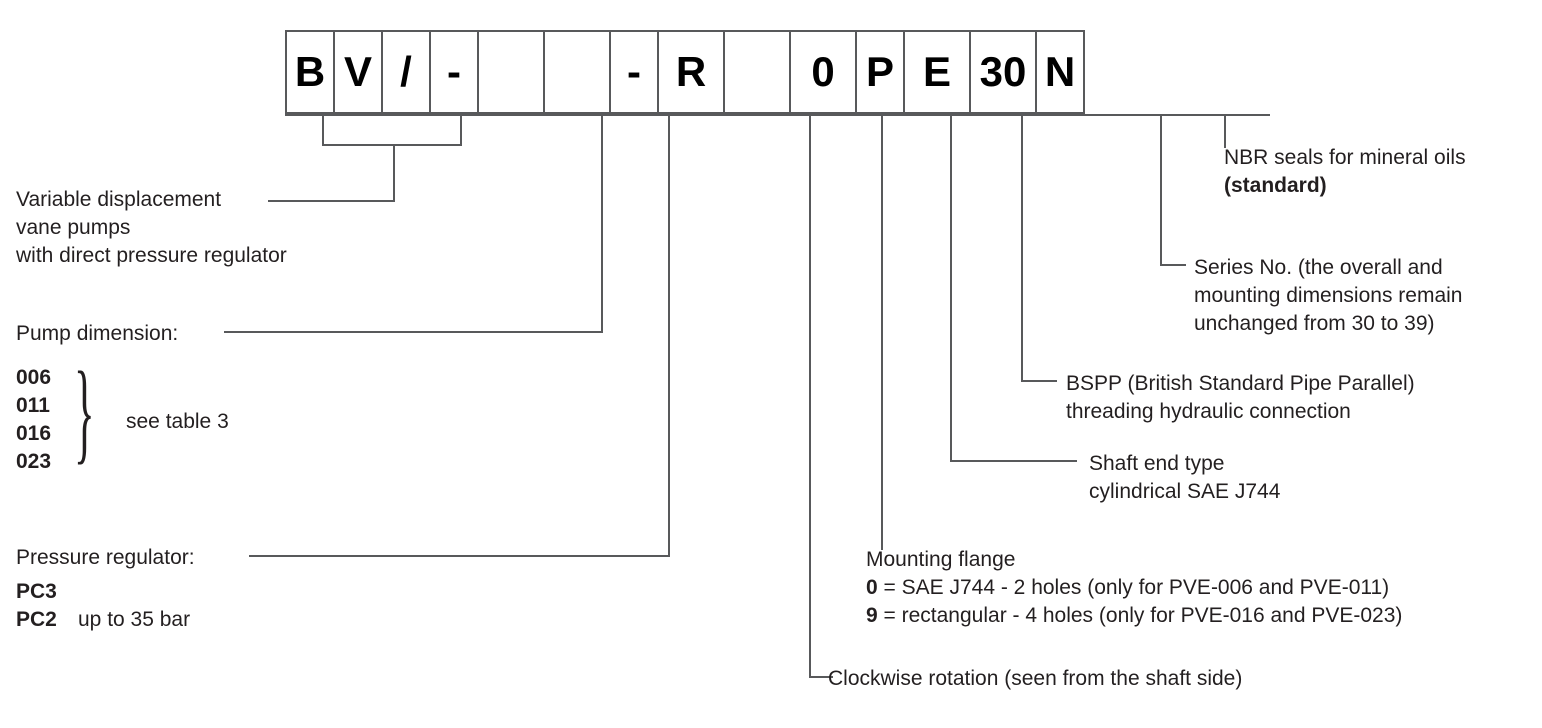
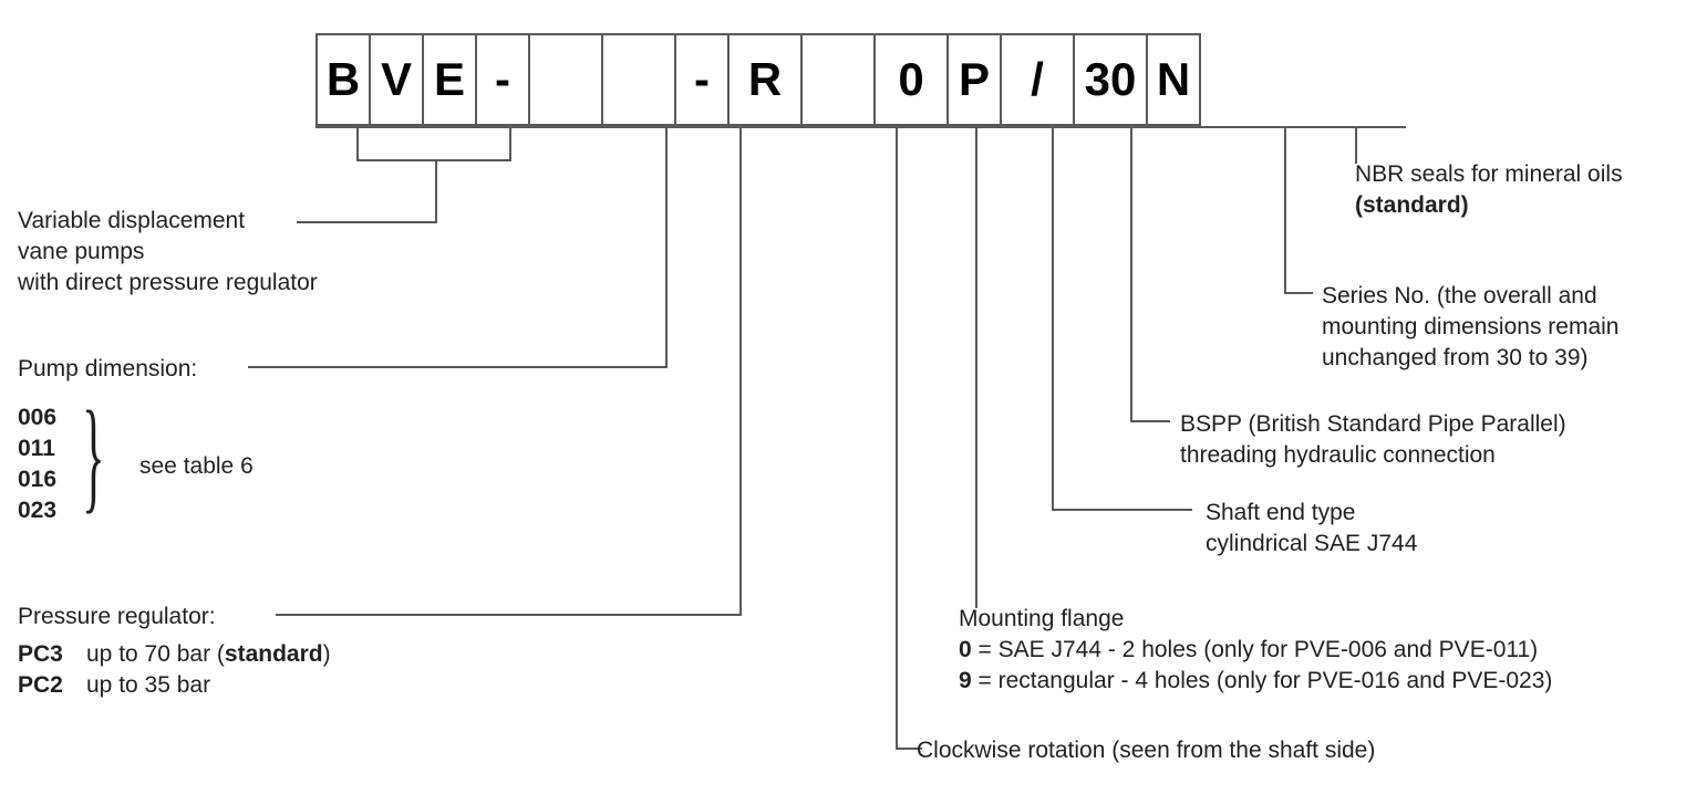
  B
  V
- /
+ E
  -
  -
  R
  0
  P
- E
+ /
  30
  N
  Variable displacement
  vane pumps
  with direct pressure regulator
  Pump dimension:
  006
  011
  016
  023
  }
- see table 3
+ see table 6
  Pressure regulator:
  PC3
+ up to 70 bar (standard)
  PC2
  up to 35 bar
  Clockwise rotation (seen from the shaft side)
  Mounting flange
  0 = SAE J744 - 2 holes (only for PVE-006 and PVE-011)
  9 = rectangular - 4 holes (only for PVE-016 and PVE-023)
  Shaft end type
  cylindrical SAE J744
  BSPP (British Standard Pipe Parallel)
  threading hydraulic connection
  Series No. (the overall and
  mounting dimensions remain
  unchanged from 30 to 39)
  NBR seals for mineral oils
  (standard)
